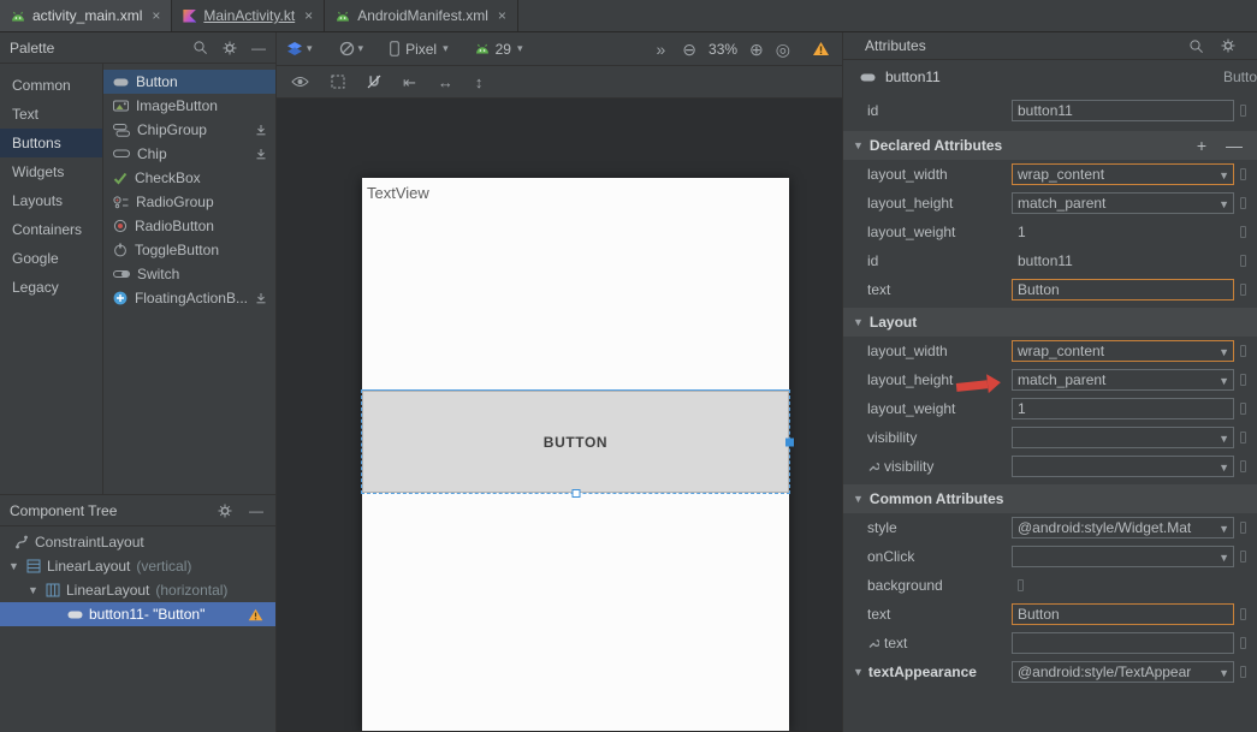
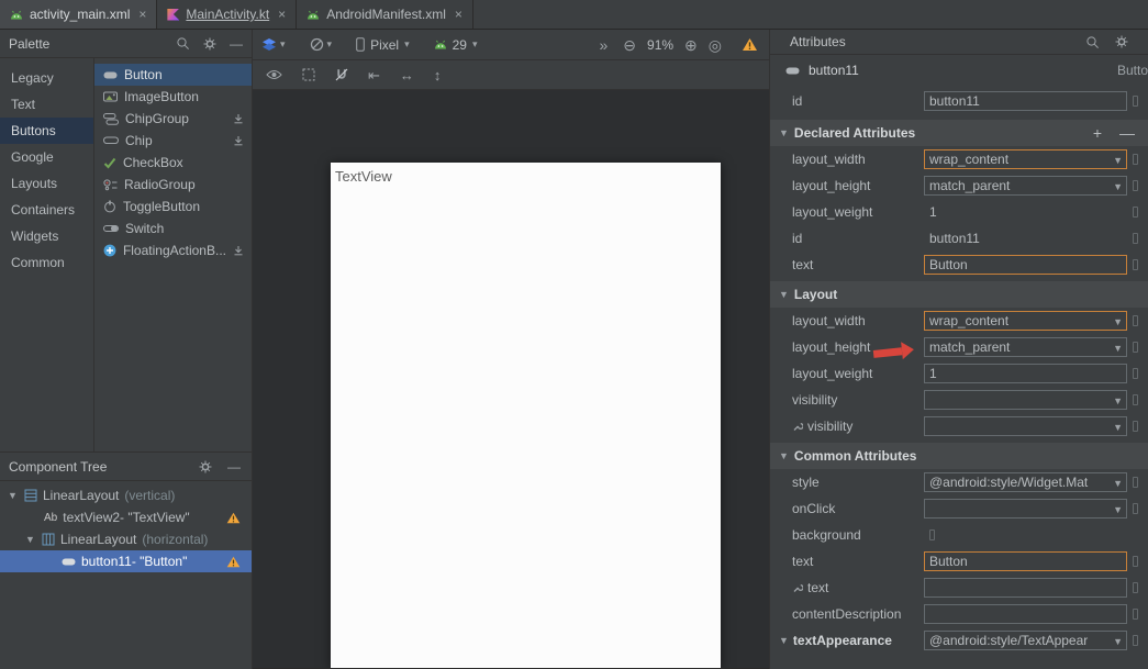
  activity_main.xml
  ×
  MainActivity.kt
  ×
  AndroidManifest.xml
  ×
  Palette
  —
- Common
+ Legacy
  Text
  Buttons
- Widgets
+ Google
  Layouts
  Containers
- Google
+ Widgets
- Legacy
+ Common
  Button
  ImageButton
  ChipGroup
  Chip
  CheckBox
  RadioGroup
- RadioButton
  ToggleButton
  Switch
  FloatingActionB...
  Component Tree
  —
- ConstraintLayout
  ▼
  LinearLayout
  (vertical)
+ Ab
+ textView2- "TextView"
  ▼
  LinearLayout
  (horizontal)
  button11- "Button"
  ▾
  ▾
  Pixel
  ▾
  29
  ▾
  »
  ⊖
- 33%
+ 91%
  ⊕
  ◎
  ⇤
  ↔
  ↕
  TextView
- BUTTON
  Attributes
  button11
  Butto
  id
  button11
  ▼
  Declared Attributes
  +
  —
  layout_width
  wrap_content
  ▼
  layout_height
  match_parent
  ▼
  layout_weight
  1
  id
  button11
  text
  Button
  ▼
  Layout
  layout_width
  wrap_content
  ▼
  layout_height
  match_parent
  ▼
  layout_weight
  1
  visibility
  ▼
  visibility
  ▼
  ▼
  Common Attributes
  style
  @android:style/Widget.Mat
  ▼
  onClick
  ▼
  background
  text
  Button
  text
+ contentDescription
  ▼
  textAppearance
  @android:style/TextAppear
  ▼
